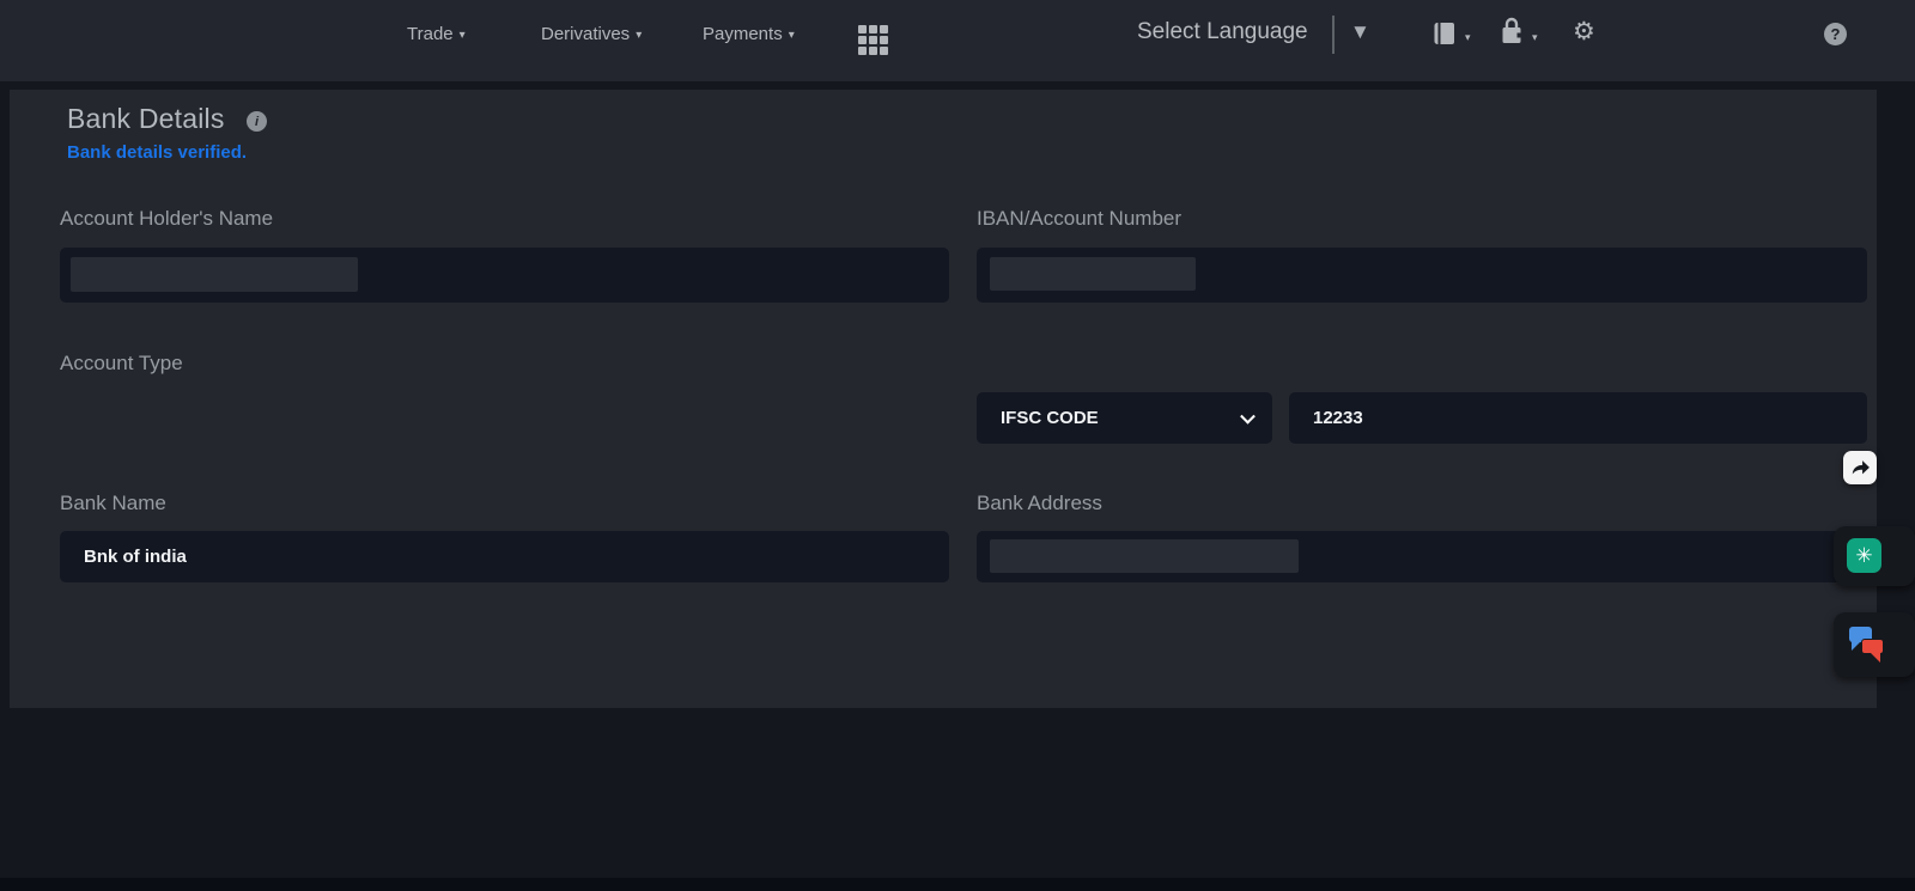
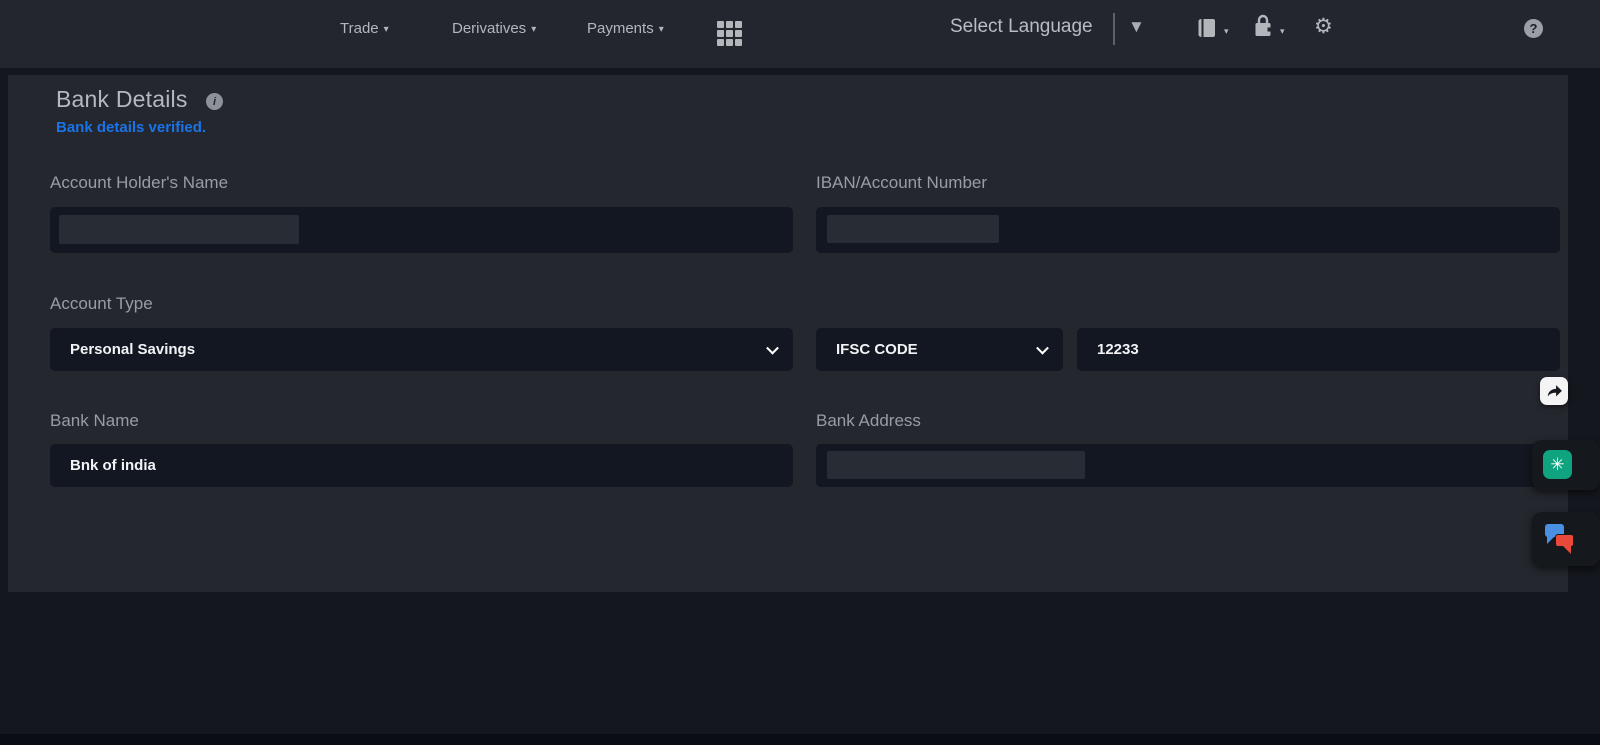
  Trade
  ▾
  Derivatives
  ▾
  Payments
  ▾
  Select Language
  ▼
  ▾
  ▾
  ⚙
  ?
  Bank Details
  i
  Bank details verified.
  Account Holder's Name
  IBAN/Account Number
  Account Type
+ Personal Savings
  IFSC CODE
  12233
  Bank Name
  Bnk of india
  Bank Address
  ✳
